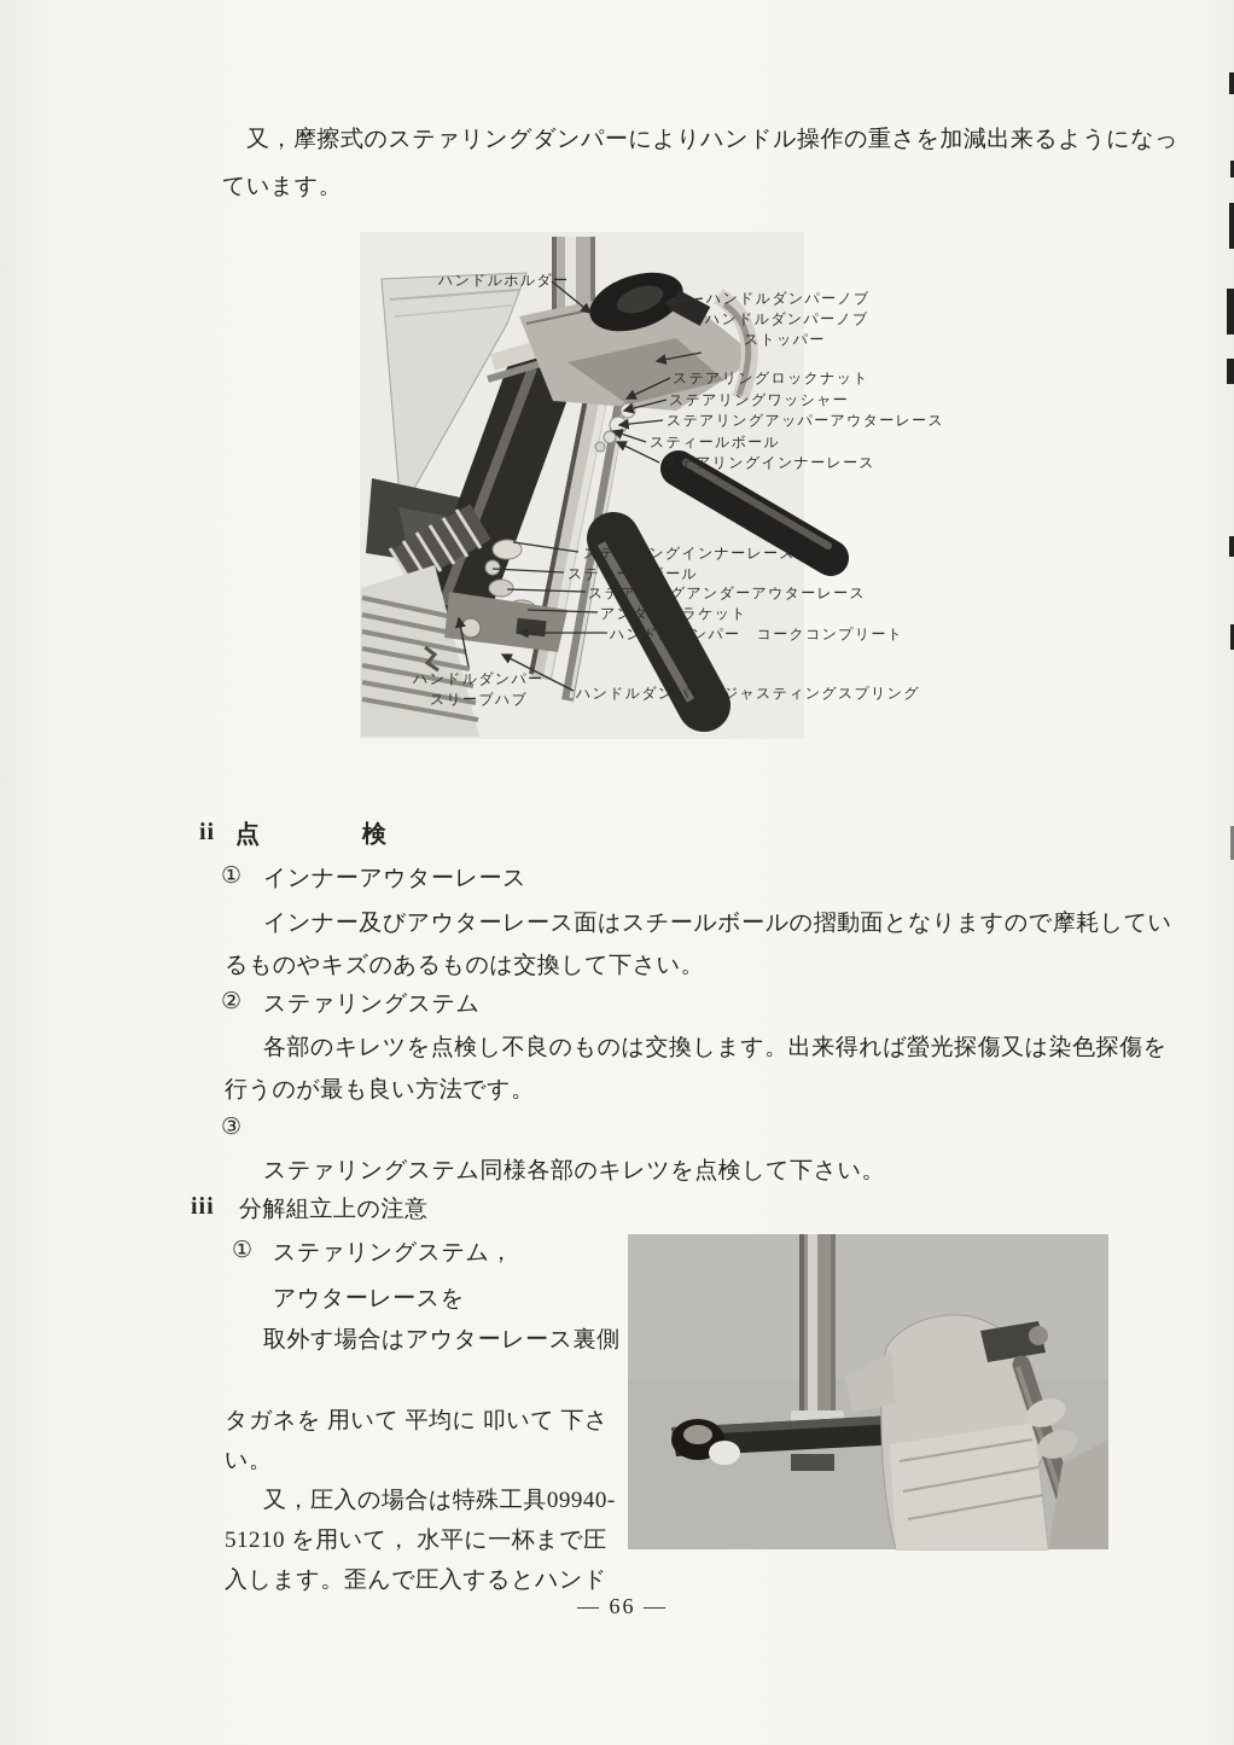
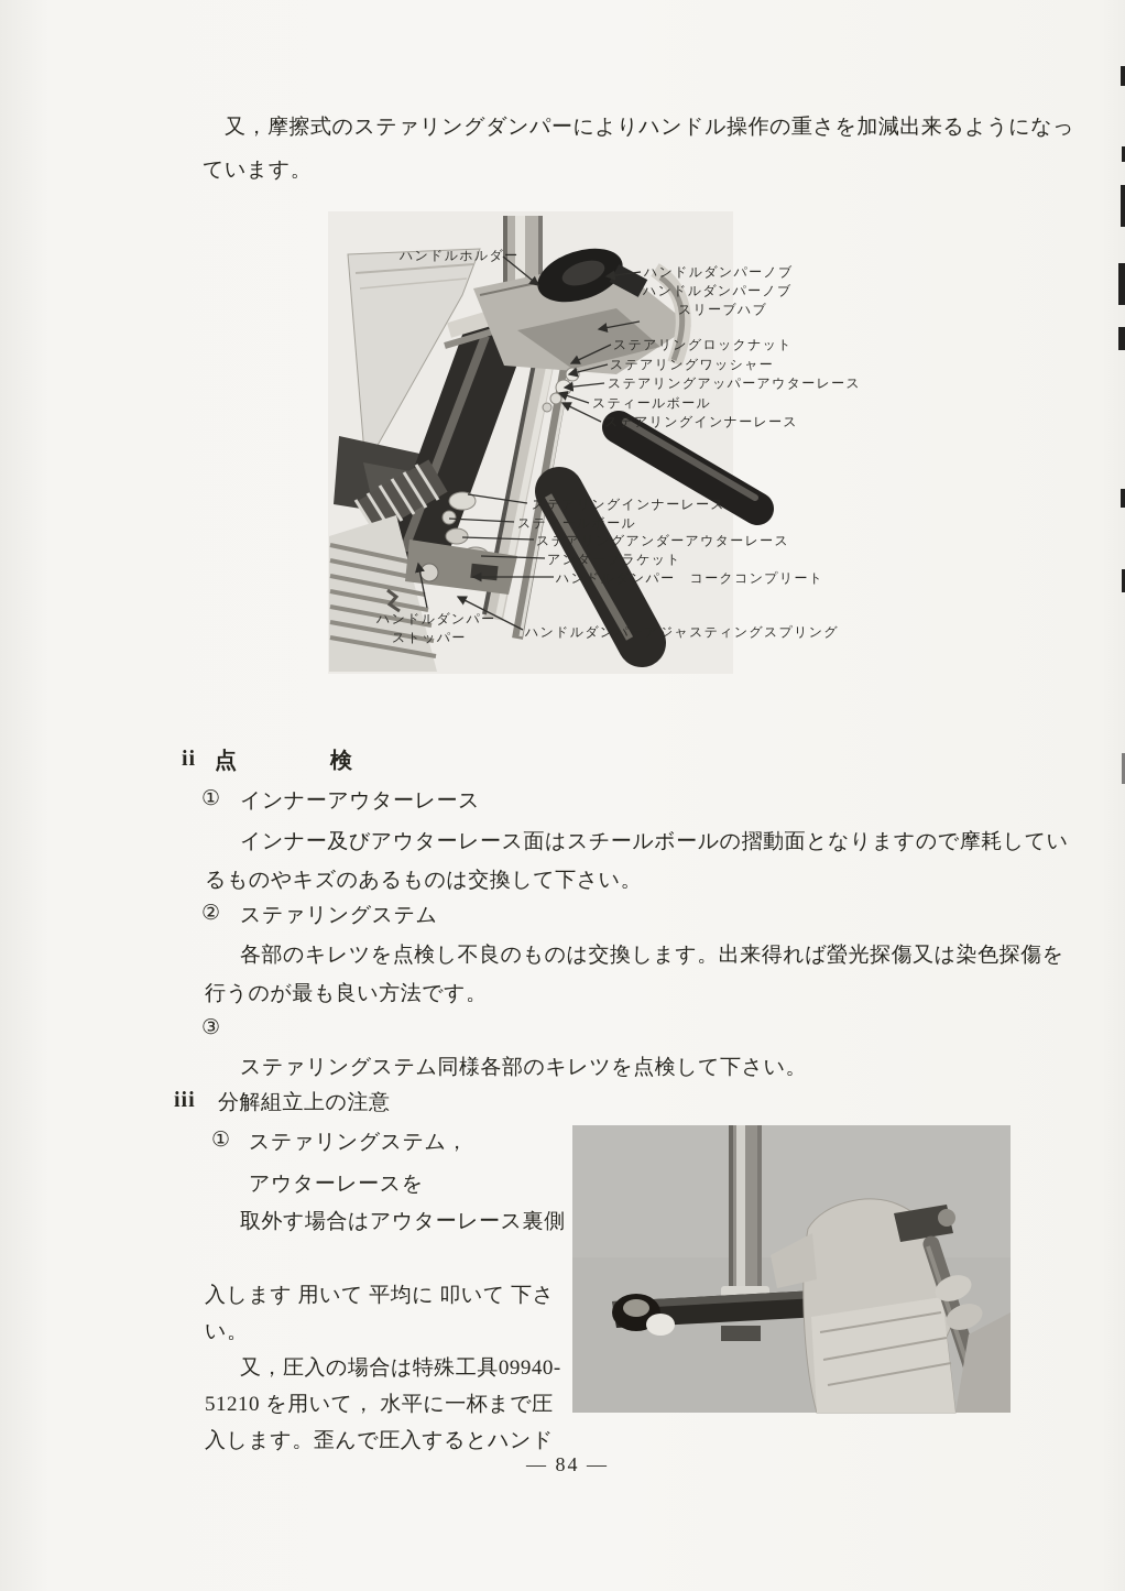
  又，摩擦式のステァリングダンパーによりハンドル操作の重さを加減出来るようになっ
  ています。
  ハンドルホルダー
  ハンドルダンパーノブ
  ハンドルダンパーノブ
- ストッパー
+ スリーブハブ
  ステアリングロックナット
  ステアリングワッシャー
  ステアリングアッパーアウターレース
  スティールボール
  ステアリングインナーレース
  ステアリングインナーレース
  スティールボール
  ステアリングアンダーアウターレース
  アンダーブラケット
  ハンドルダンパー コークコンプリート
  ハンドルダンパー
- スリーブハブ
+ ストッパー
  ハンドルダンパーアジャスティングスプリング
  ii
  点 検
  ①
  インナーアウターレース
  インナー及びアウターレース面はスチールボールの摺動面となりますので摩耗してい
  るものやキズのあるものは交換して下さい。
  ②
  ステァリングステム
  各部のキレツを点検し不良のものは交換します。出来得れば螢光探傷又は染色探傷を
  行うのが最も良い方法です。
  ③
  ステァリングステム同様各部のキレツを点検して下さい。
  iii
  分解組立上の注意
  ①
  ステァリングステム，
  アウターレースを
  取外す場合はアウターレース裏側
- タガネを 用いて 平均に 叩いて 下さ
+ 入します 用いて 平均に 叩いて 下さ
  い。
  又，圧入の場合は特殊工具09940-
  51210 を用いて， 水平に一杯まで圧
  入します。歪んで圧入するとハンド
- — 66 —
+ — 84 —
